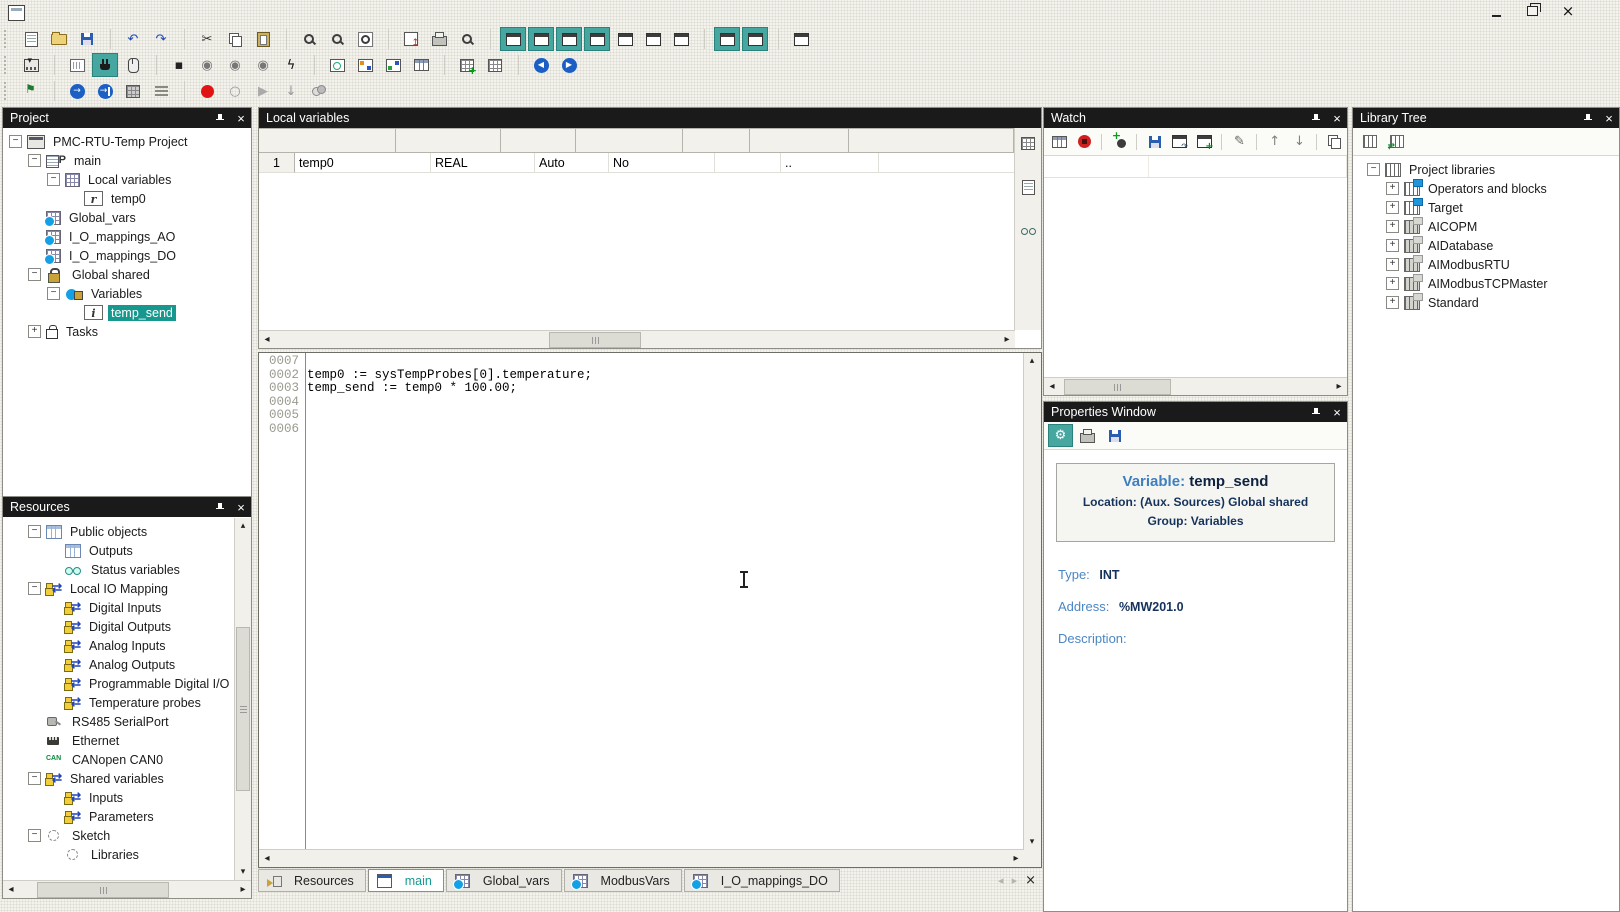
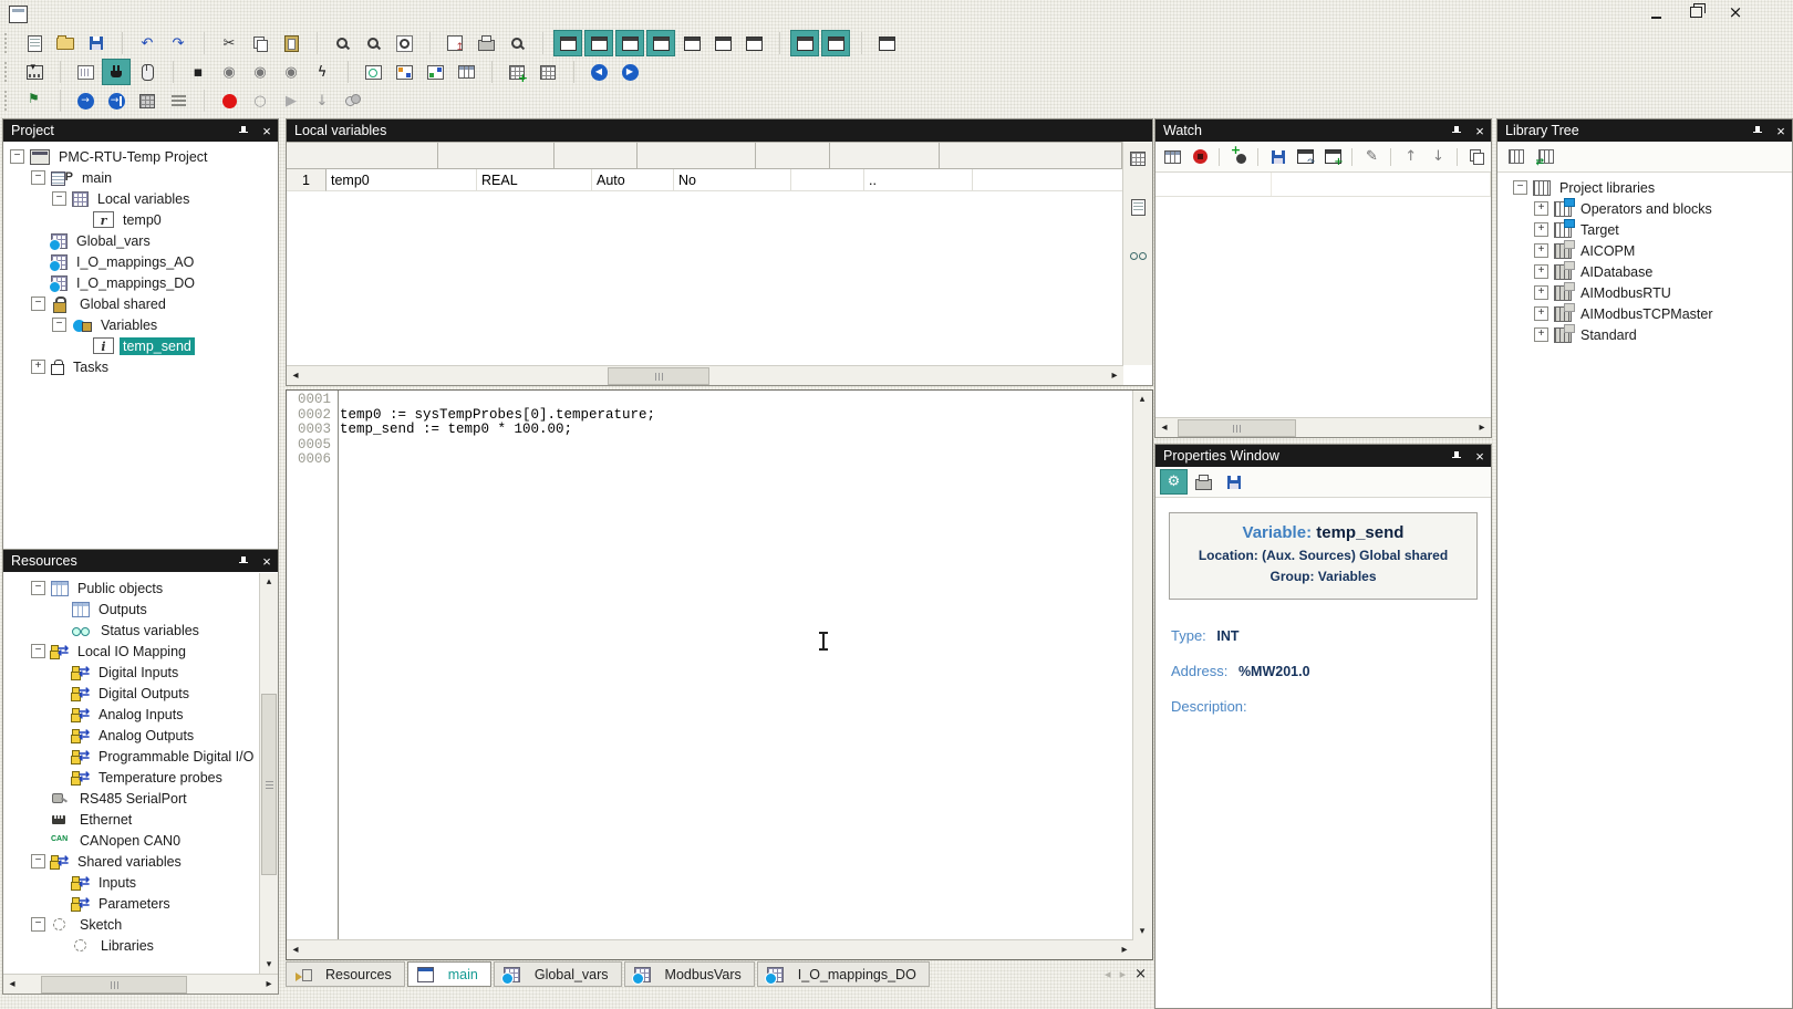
  ×
  ↶
  ↷
  ✂
  ▪
  ◉
  ◉
  ◉
  ϟ
  ◀
  ▶
  →
  →
  ○
  ▶
  ↓
  Project
  −
  PMC-RTU-Temp Project
  −
  main
  −
  Local variables
  temp0
  Global_vars
  I_O_mappings_AO
  I_O_mappings_DO
  −
  Global shared
  −
  Variables
  temp_send
  +
  Tasks
  Resources
  −
  Public objects
  Outputs
  Status variables
  −
  Local IO Mapping
  Digital Inputs
  Digital Outputs
  Analog Inputs
  Analog Outputs
  Programmable Digital I/O
  Temperature probes
  RS485 SerialPort
  Ethernet
  CANopen CAN0
  −
  Shared variables
  Inputs
  Parameters
  −
  Sketch
  Libraries
  ▴
  ▾
  ◂
  ▸
  Local variables
  1
  temp0
  REAL
  Auto
  No
  ..
  ◂
  ▸
- 0007
+ 0001
  0002
  temp0 := sysTempProbes[0].temperature;
  0003
  temp_send := temp0 * 100.00;
- 0004
  0005
  0006
  ▴
  ▾
  ◂
  ▸
  Resources
  main
  Global_vars
  ModbusVars
  I_O_mappings_DO
  ◂
  ▸
  ×
  Watch
  ✎
  ↑
  ↓
  ◂
  ▸
  Properties Window
  ⚙
  Variable: temp_send
  Location: (Aux. Sources) Global shared
  Group: Variables
  Type: INT
  Address: %MW201.0
  Description:
  Library Tree
  −
  Project libraries
  +
  Operators and blocks
  +
  Target
  +
  AICOPM
  +
  AIDatabase
  +
  AIModbusRTU
  +
  AIModbusTCPMaster
  +
  Standard
